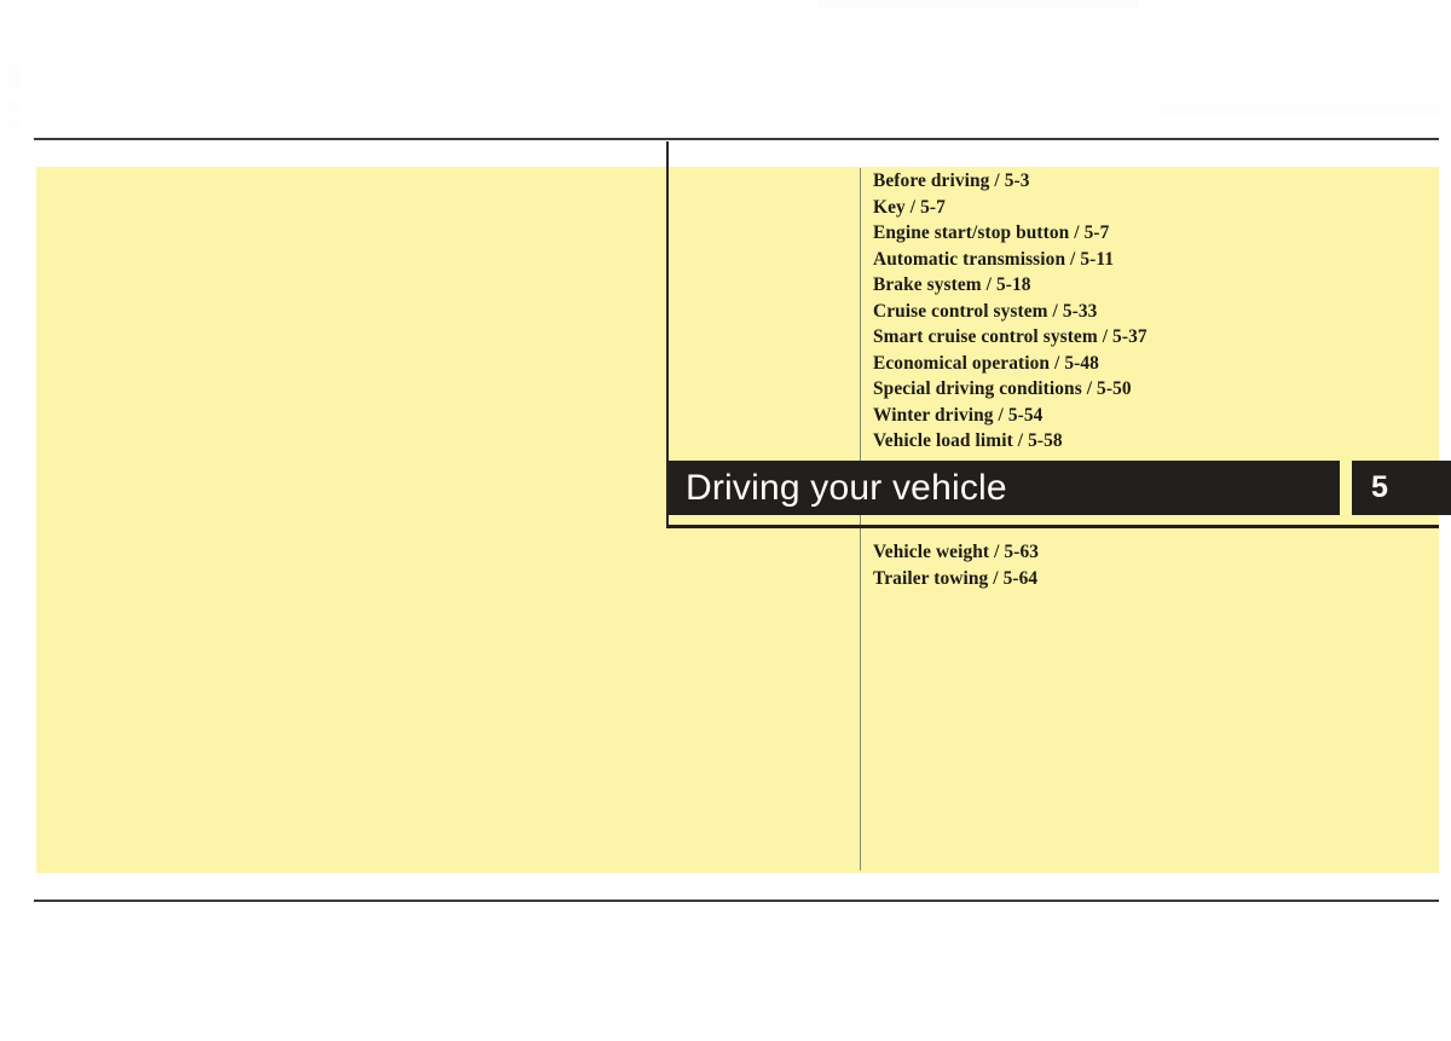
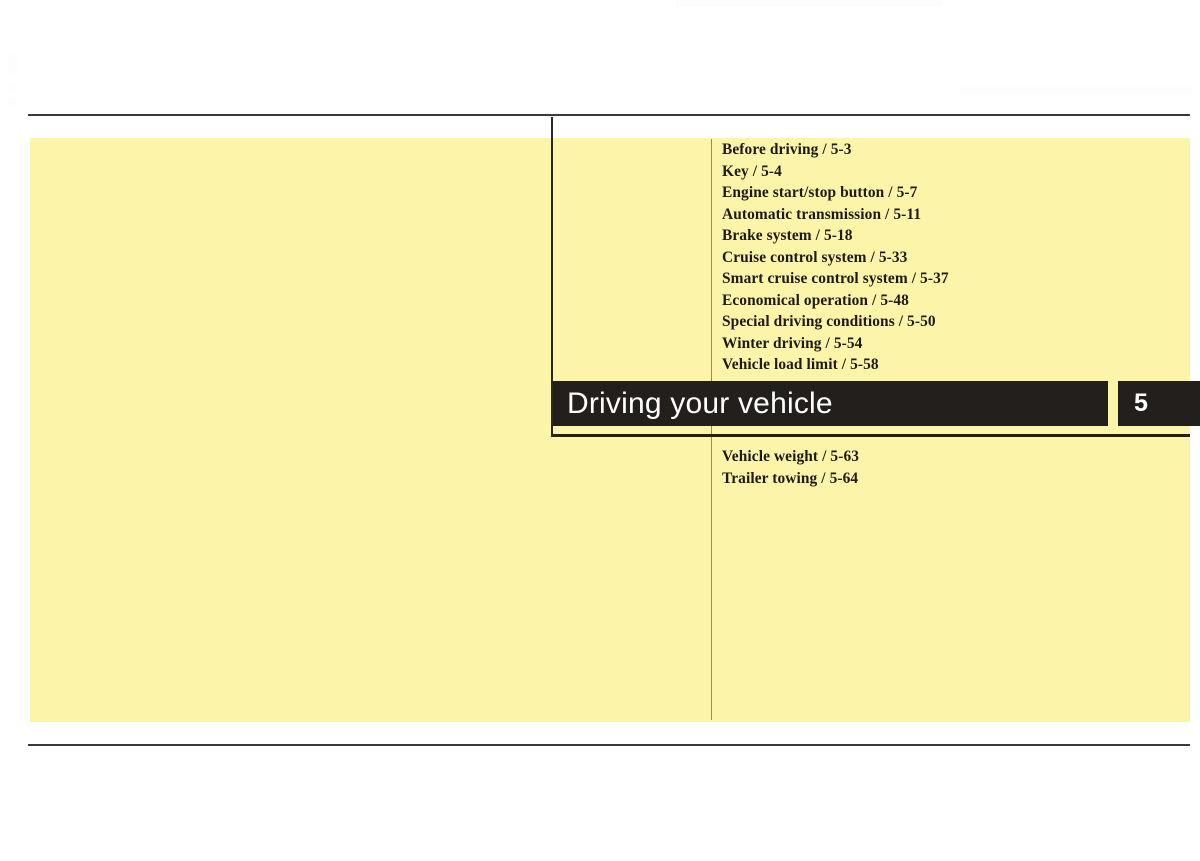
  Before driving / 5-3
- Key / 5-7
+ Key / 5-4
  Engine start/stop button / 5-7
  Automatic transmission / 5-11
  Brake system / 5-18
  Cruise control system / 5-33
  Smart cruise control system / 5-37
  Economical operation / 5-48
  Special driving conditions / 5-50
  Winter driving / 5-54
  Vehicle load limit / 5-58
  Driving your vehicle
  5
  Vehicle weight / 5-63
  Trailer towing / 5-64
